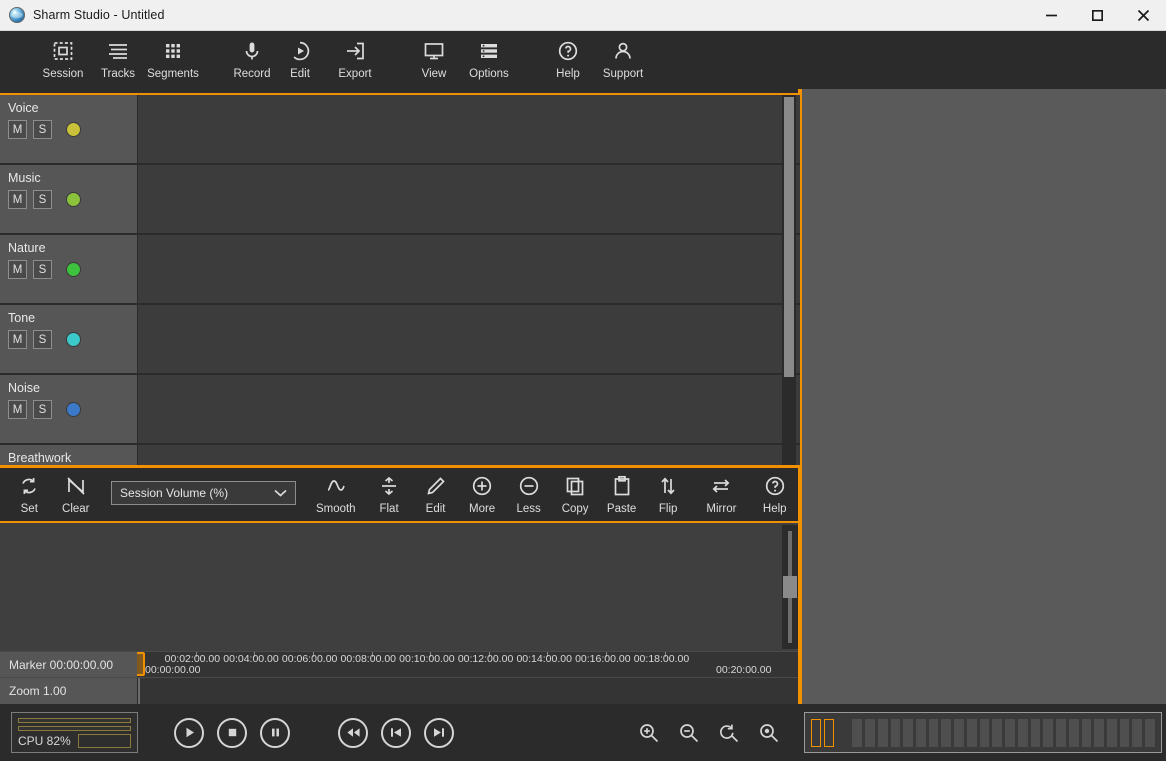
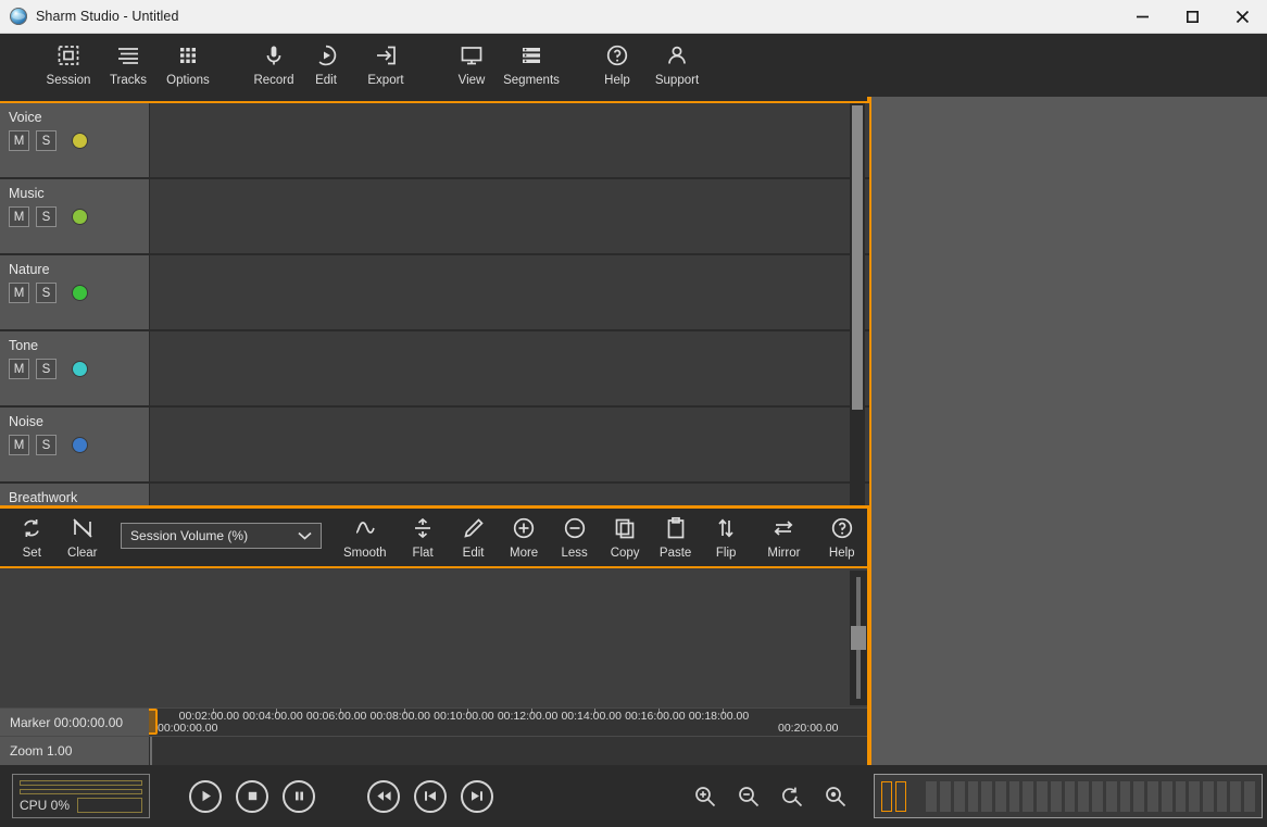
  Sharm Studio - Untitled
  Session
  Tracks
- Segments
+ Options
  Record
  Edit
  Export
  View
- Options
+ Segments
  Help
  Support
  Voice
  M
  S
  Music
  M
  S
  Nature
  M
  S
  Tone
  M
  S
  Noise
  M
  S
  Breathwork
  Set
  Clear
  Session Volume (%)
  Smooth
  Flat
  Edit
  More
  Less
  Copy
  Paste
  Flip
  Mirror
  Help
  Marker 00:00:00.00
  00:02:00.00
  00:04:00.00
  00:06:00.00
  00:08:00.00
  00:10:00.00
  00:12:00.00
  00:14:00.00
  00:16:00.00
  00:18:00.00
  00:00:00.00
  00:20:00.00
  Zoom 1.00
- CPU 82%
+ CPU 0%
